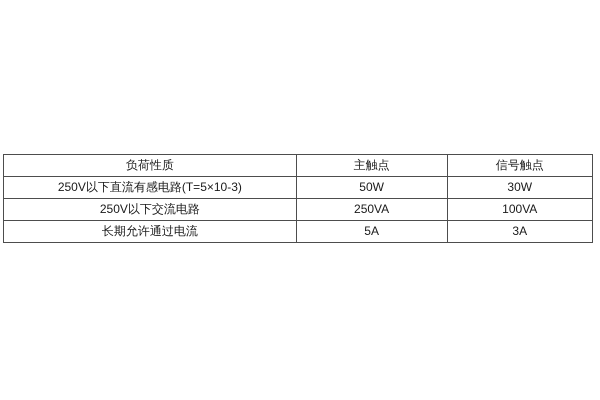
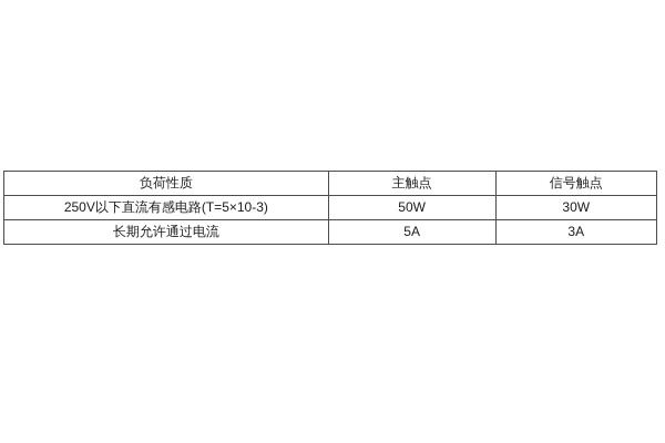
  负荷性质	主触点	信号触点
  250V以下直流有感电路(T=5×10-3)	50W	30W
- 250V以下交流电路	250VA	100VA
  长期允许通过电流	5A	3A
